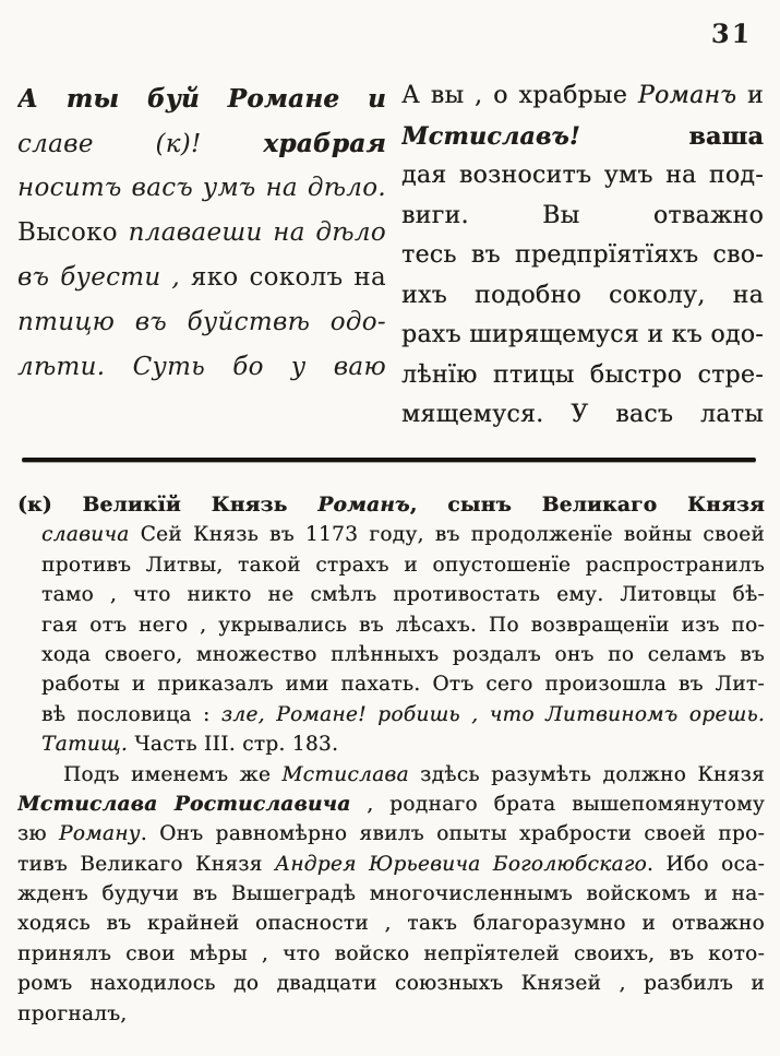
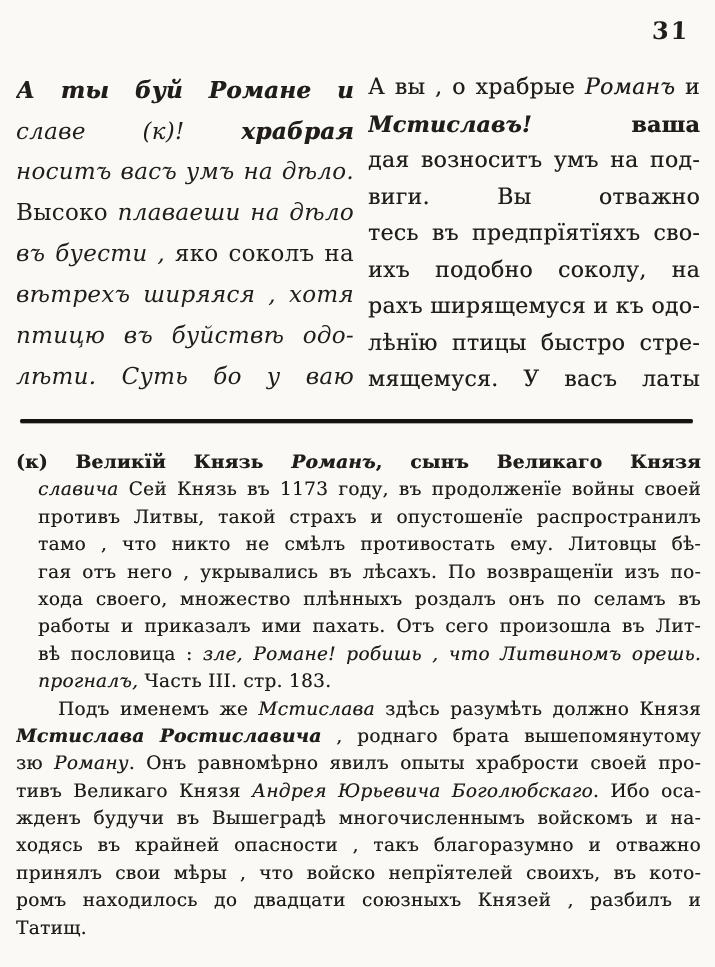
  А ты буй Романе и
  славе (к)! храбрая
  носитъ васъ умъ на дѣло.
  Высоко плаваеши на дѣло
  въ буести , яко соколъ на
+ вѣтрехъ ширяяся , хотя
  птицю въ буйствѣ одо-
  лѣти. Суть бо у ваю
  А вы , о храбрые Романъ и
  дая возноситъ умъ на под-
  тесь въ предпрїятїяхъ сво-
  ихъ подобно соколу, на
  рахъ ширящемуся и къ одо-
  лѣнїю птицы быстро стре-
  мящемуся. У васъ латы
  (к) Великїй Князь Романъ, сынъ Великаго Князя
  славича Сей Князь въ 1173 году, въ продолженїе войны своей
  противъ Литвы, такой страхъ и опустошенїе распространилъ
  тамо , что никто не смѣлъ противостать ему. Литовцы бѣ-
  гая отъ него , укрывались въ лѣсахъ. По возвращенїи изъ по-
  хода своего, множество плѣнныхъ роздалъ онъ по селамъ въ
  работы и приказалъ ими пахать. Отъ сего произошла въ Лит-
  вѣ пословица : зле, Романе! робишь , что Литвиномъ орешь.
- Татищ. Часть III. стр. 183.
+ прогналъ, Часть III. стр. 183.
  Подъ именемъ же Мстислава здѣсь разумѣть должно Князя
  Мстислава Ростиславича , роднаго брата вышепомянутому
  зю Роману. Онъ равномѣрно явилъ опыты храбрости своей про-
  тивъ Великаго Князя Андрея Юрьевича Боголюбскаго. Ибо оса-
  жденъ будучи въ Вышеградѣ многочисленнымъ войскомъ и на-
  ходясь въ крайней опасности , такъ благоразумно и отважно
  принялъ свои мѣры , что войско непрїятелей своихъ, въ кото-
  ромъ находилось до двадцати союзныхъ Князей , разбилъ и
- прогналъ,
+ Татищ.
